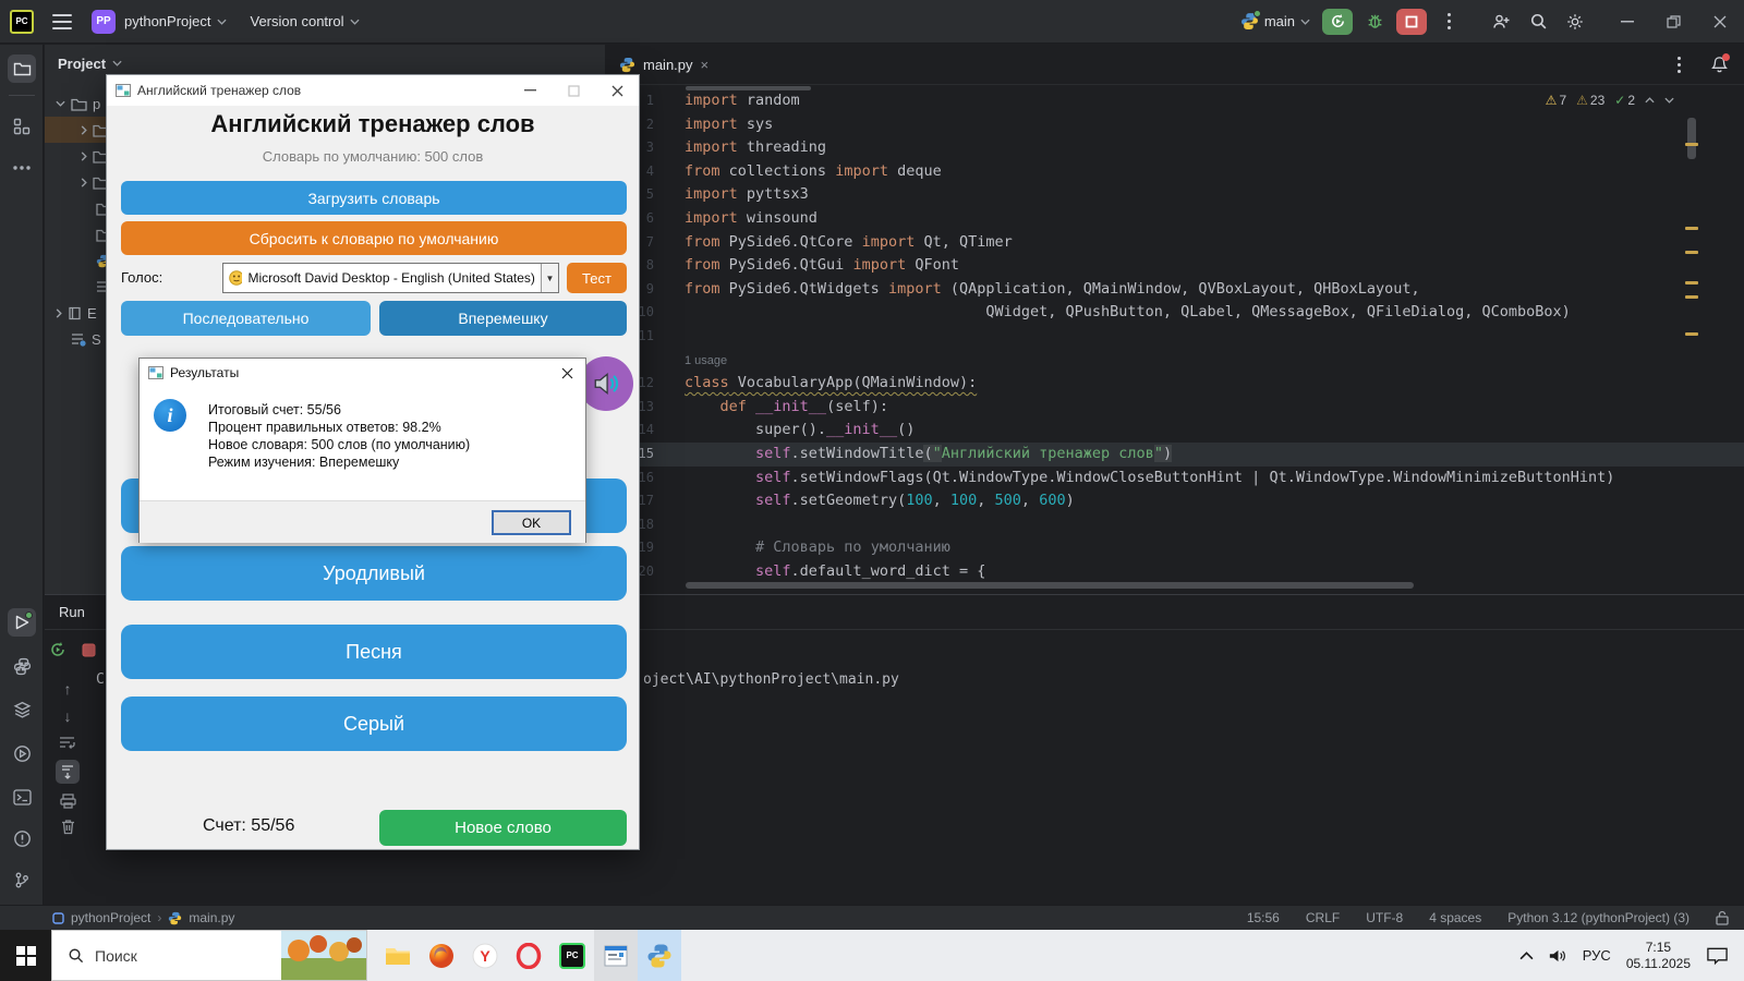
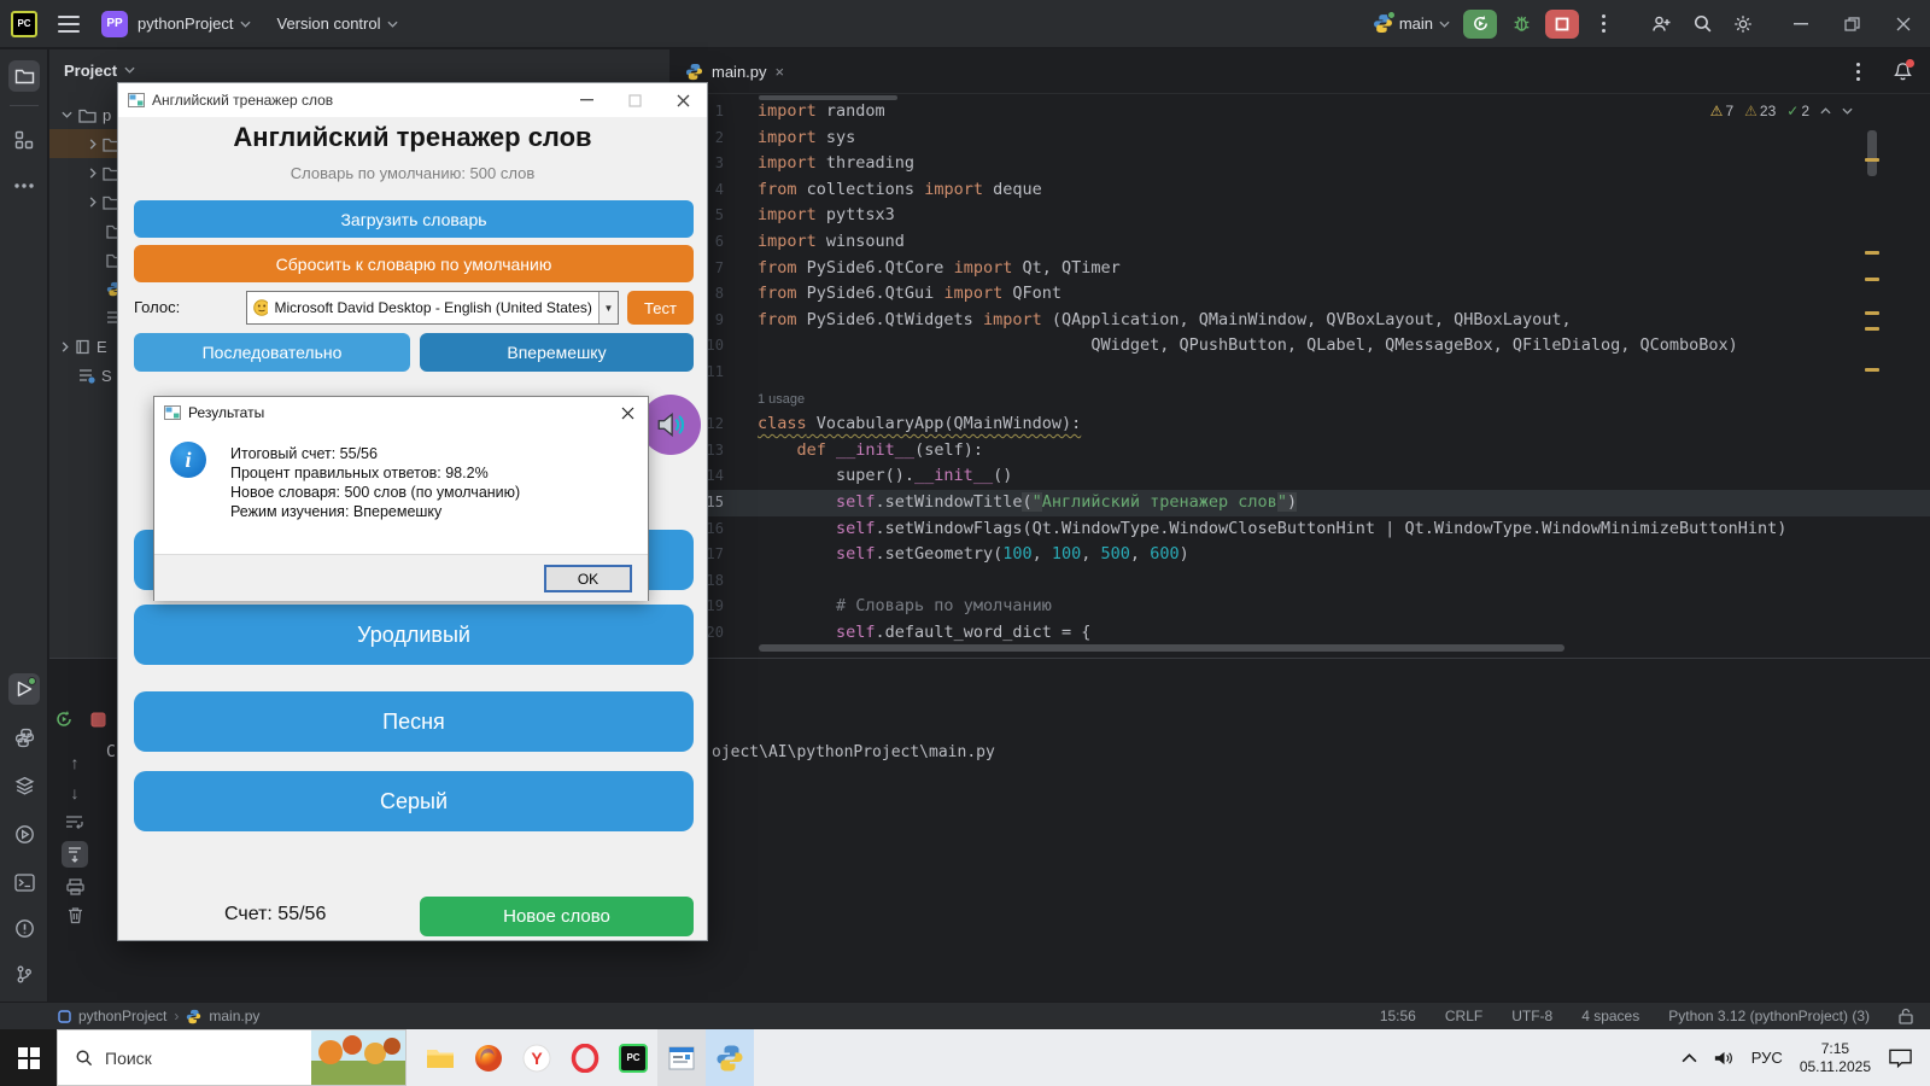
  PC
  PP
  pythonProject
  Version control
  main
  Project
  p
  E
  S
  main.py
  ×
  1
  import random
  2
  import sys
  3
  import threading
  4
  from collections import deque
  5
  import pyttsx3
  6
  import winsound
  7
  from PySide6.QtCore import Qt, QTimer
  8
  from PySide6.QtGui import QFont
  9
  from PySide6.QtWidgets import (QApplication, QMainWindow, QVBoxLayout, QHBoxLayout,
  10
  QWidget, QPushButton, QLabel, QMessageBox, QFileDialog, QComboBox)
  11
  1 usage
  12
  class VocabularyApp(QMainWindow):
  13
  def __init__(self):
  14
  super().__init__()
  15
  self.setWindowTitle("Английский тренажер слов")
  16
  self.setWindowFlags(Qt.WindowType.WindowCloseButtonHint | Qt.WindowType.WindowMinimizeButtonHint)
  17
  self.setGeometry(100, 100, 500, 600)
  18
  19
  # Словарь по умолчанию
  20
  self.default_word_dict = {
  ⚠ 7
  ⚠ 23
  ✓ 2
- Run
  ↑
  ↓
  C
  oject\AI\pythonProject\main.py
  pythonProject
  ›
  main.py
  15:56
  CRLF
  UTF-8
  4 spaces
  Python 3.12 (pythonProject) (3)
  Английский тренажер слов
  Английский тренажер слов
  Словарь по умолчанию: 500 слов
  Загрузить словарь
  Сбросить к словарю по умолчанию
  Голос:
  Microsoft David Desktop - English (United States)
  ▼
  Тест
  Последовательно
  Вперемешку
  Уродливый
  Песня
  Серый
  Счет: 55/56
  Новое слово
  Результаты
  i
  Итоговый счет: 55/56
  Процент правильных ответов: 98.2%
  Новое словаря: 500 слов (по умолчанию)
  Режим изучения: Вперемешку
  OK
  Поиск
  Y
  PC
  РУС
  7:15
  05.11.2025
